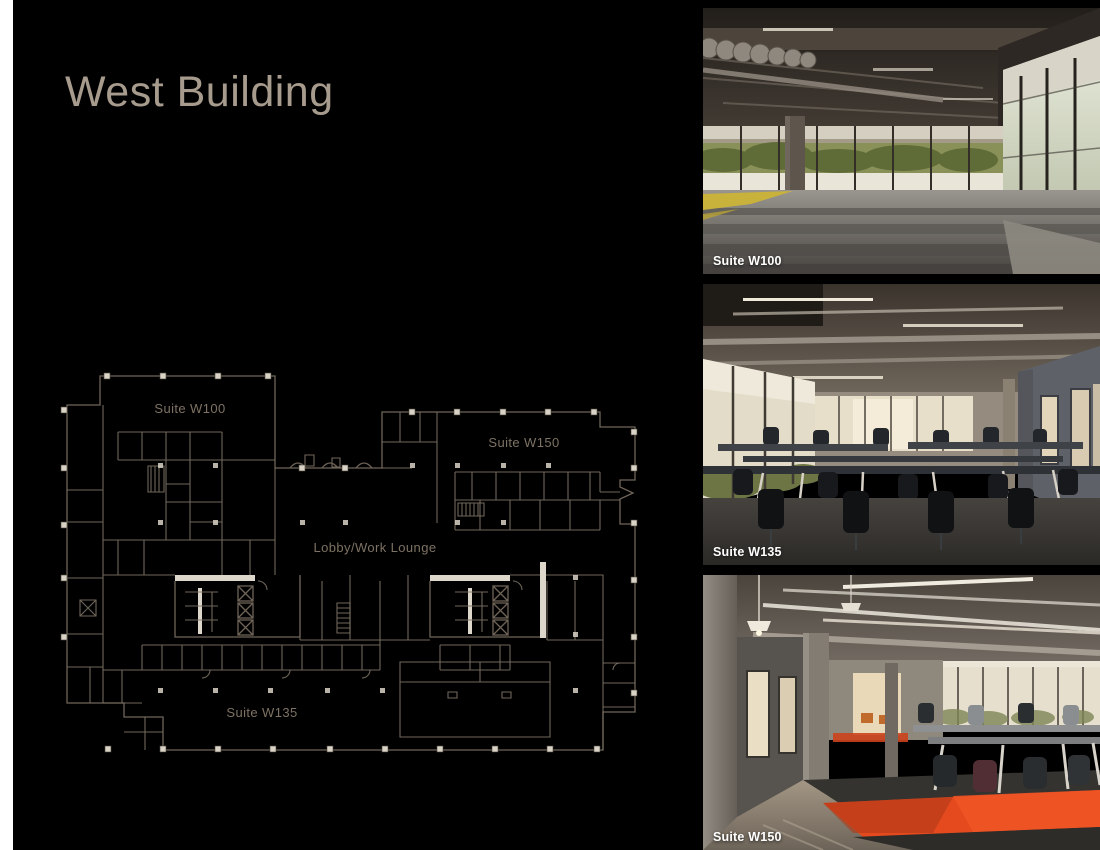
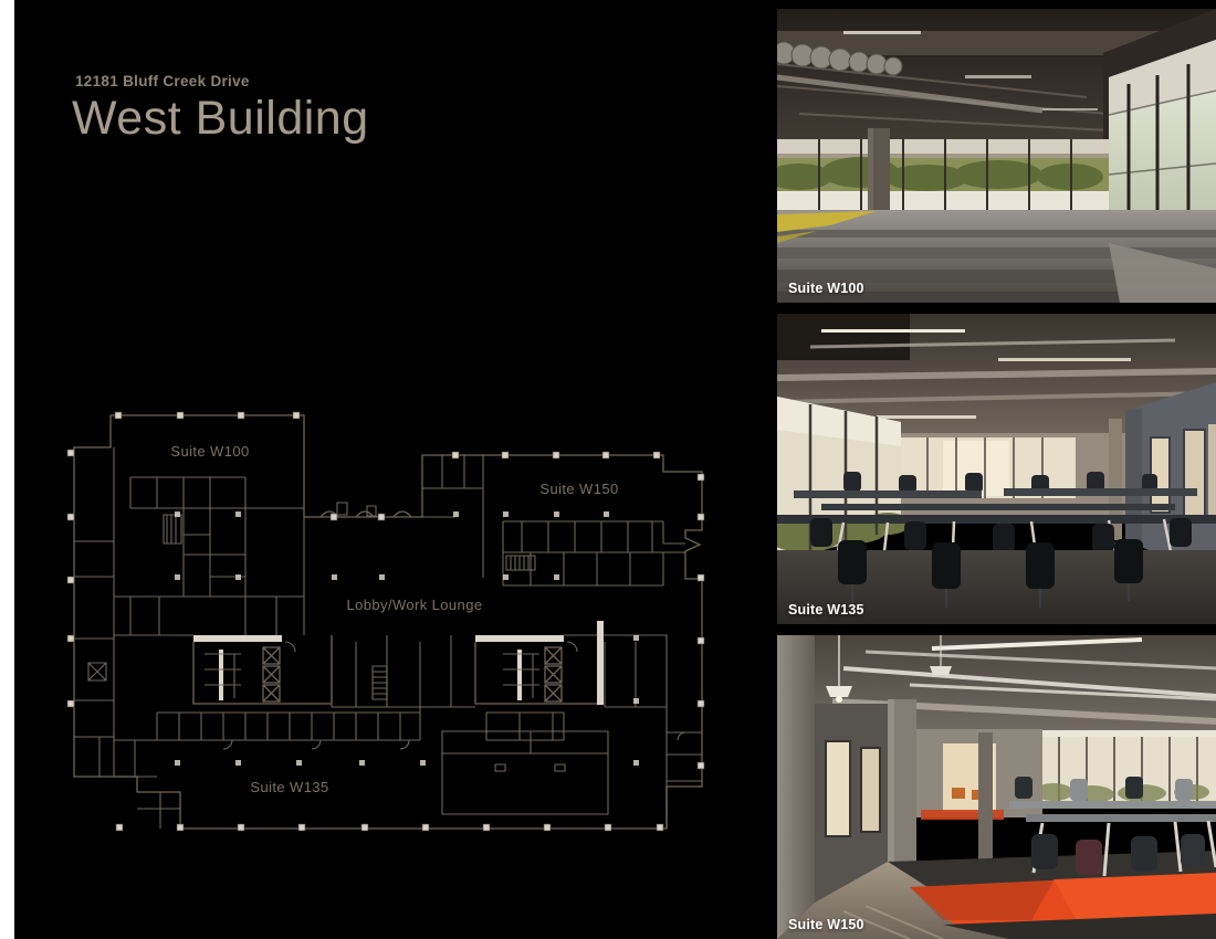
+ 12181 Bluff Creek Drive
  West Building
  Suite W100
  Suite W150
  Lobby/Work Lounge
  Suite W135
  Suite W100
  Suite W135
  Suite W150
